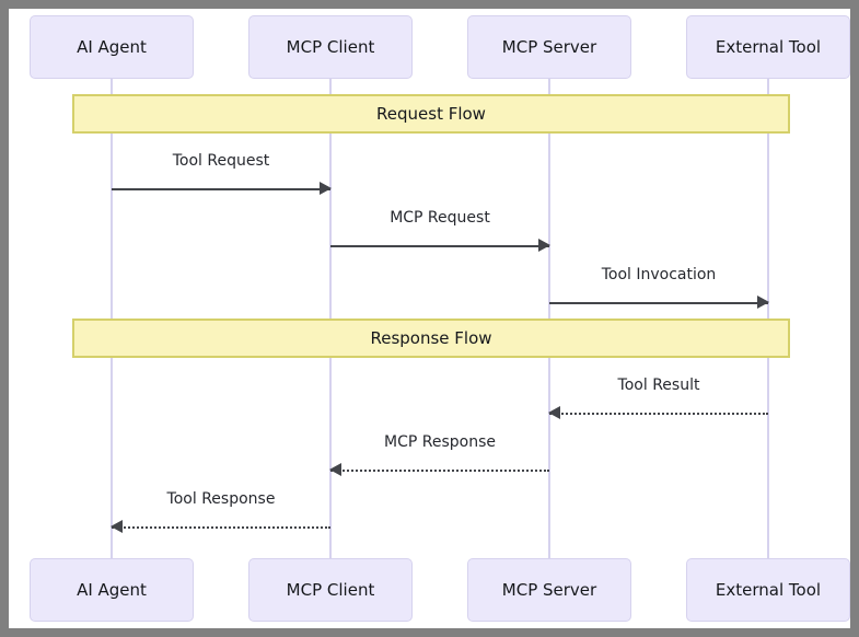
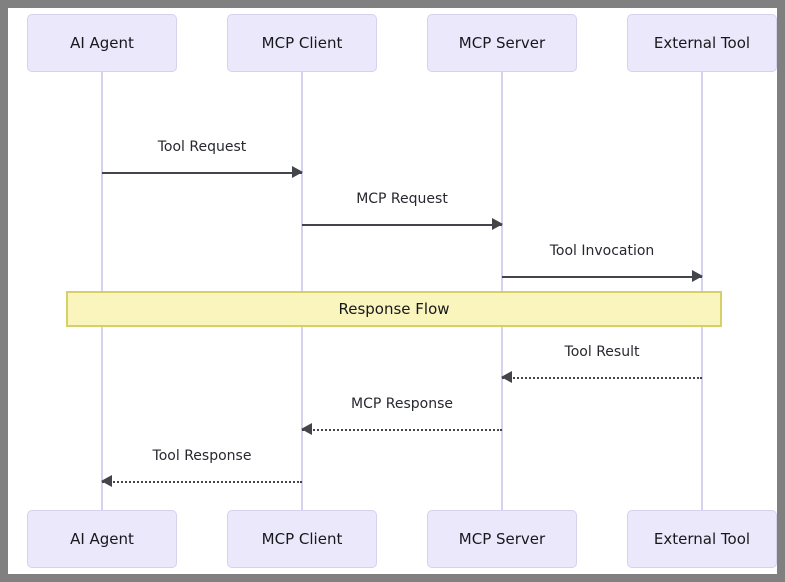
  AI Agent
  MCP Client
  MCP Server
  External Tool
- Request Flow
  Tool Request
  MCP Request
  Tool Invocation
  Response Flow
  Tool Result
  MCP Response
  Tool Response
  AI Agent
  MCP Client
  MCP Server
  External Tool
